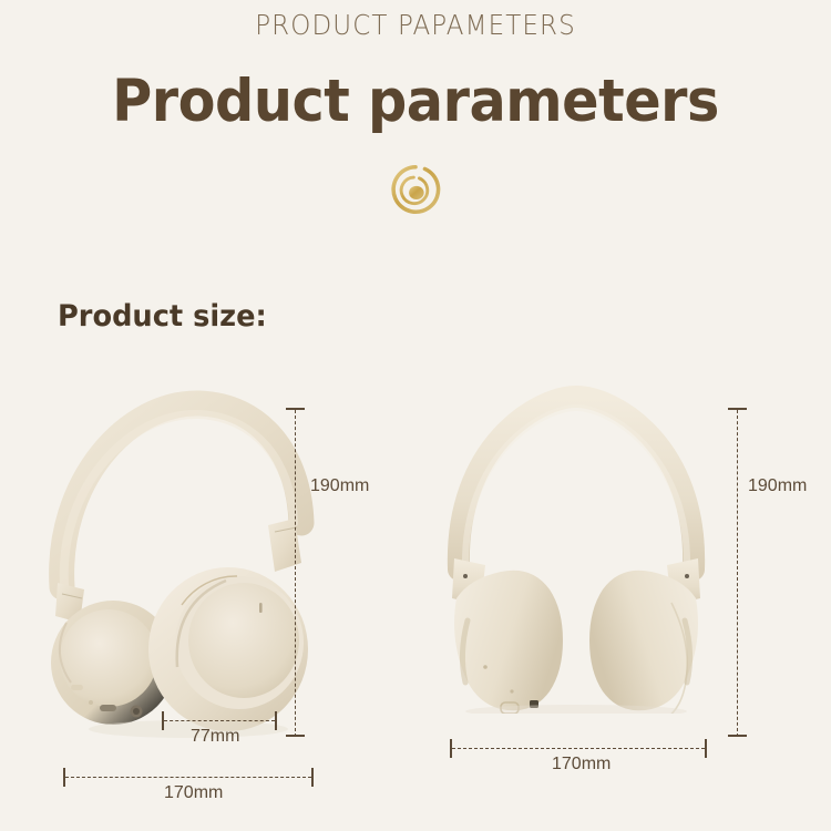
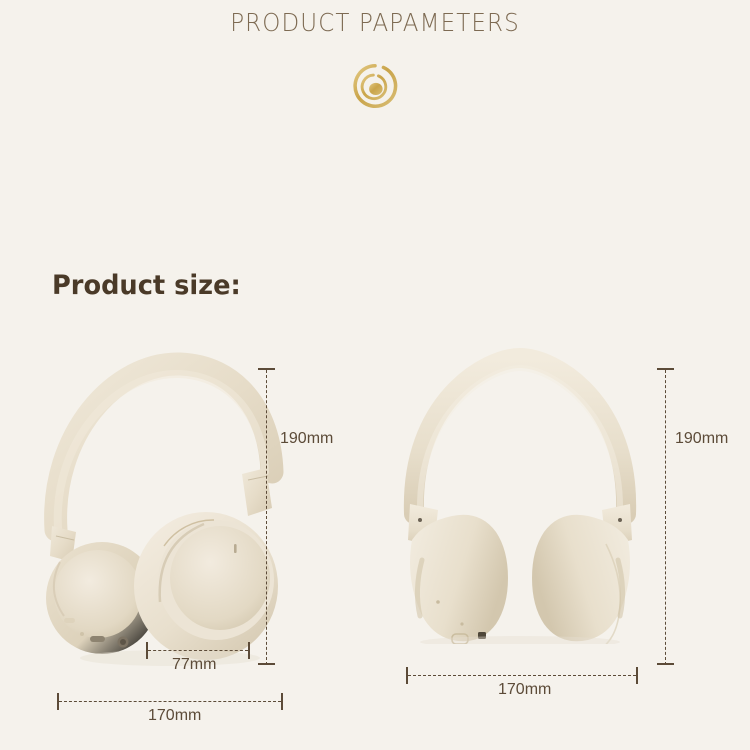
  PRODUCT PAPAMETERS
- Product parameters
  Product size:
  190mm
  77mm
  170mm
  190mm
  170mm
